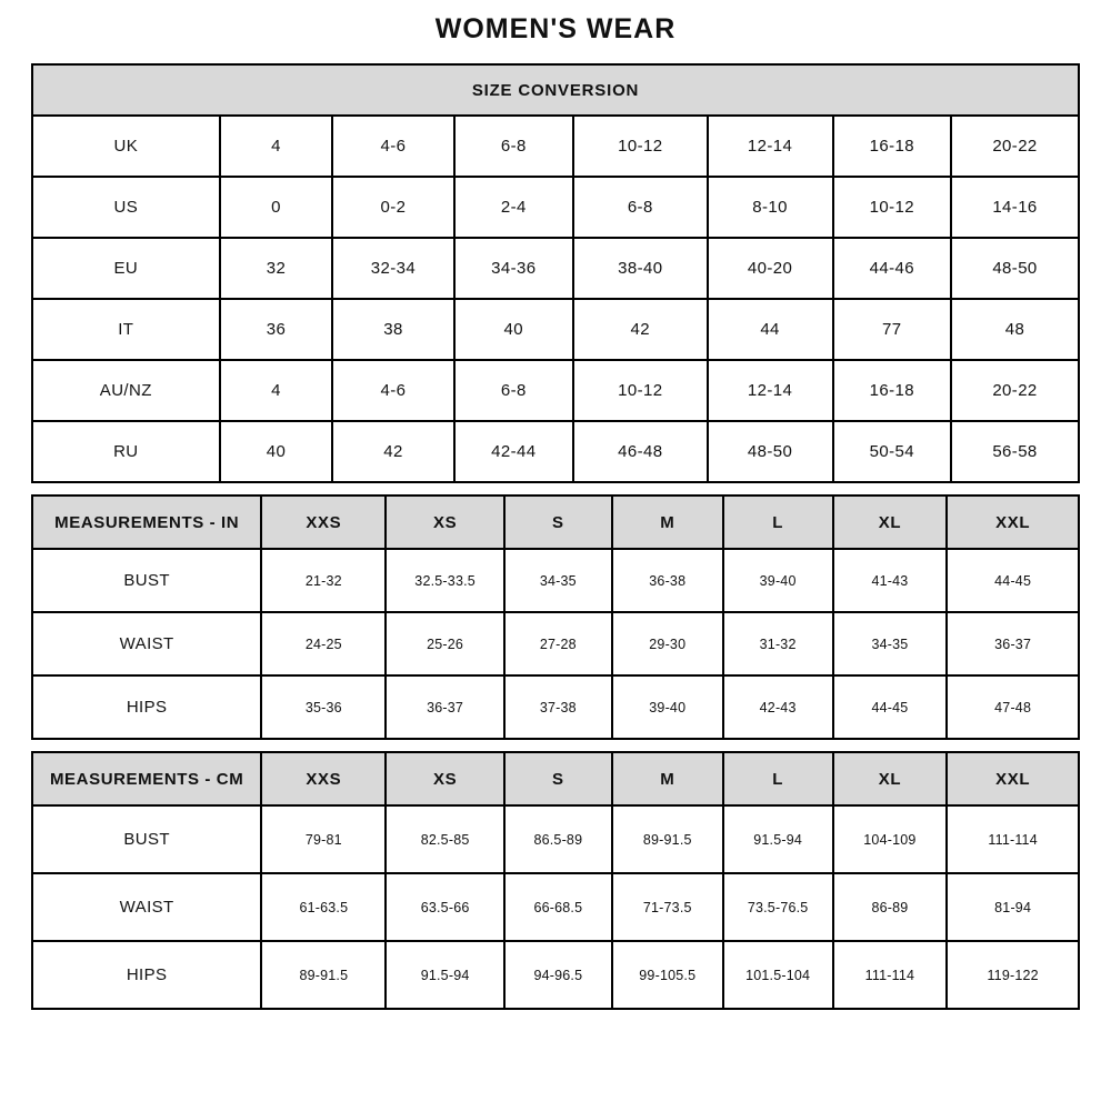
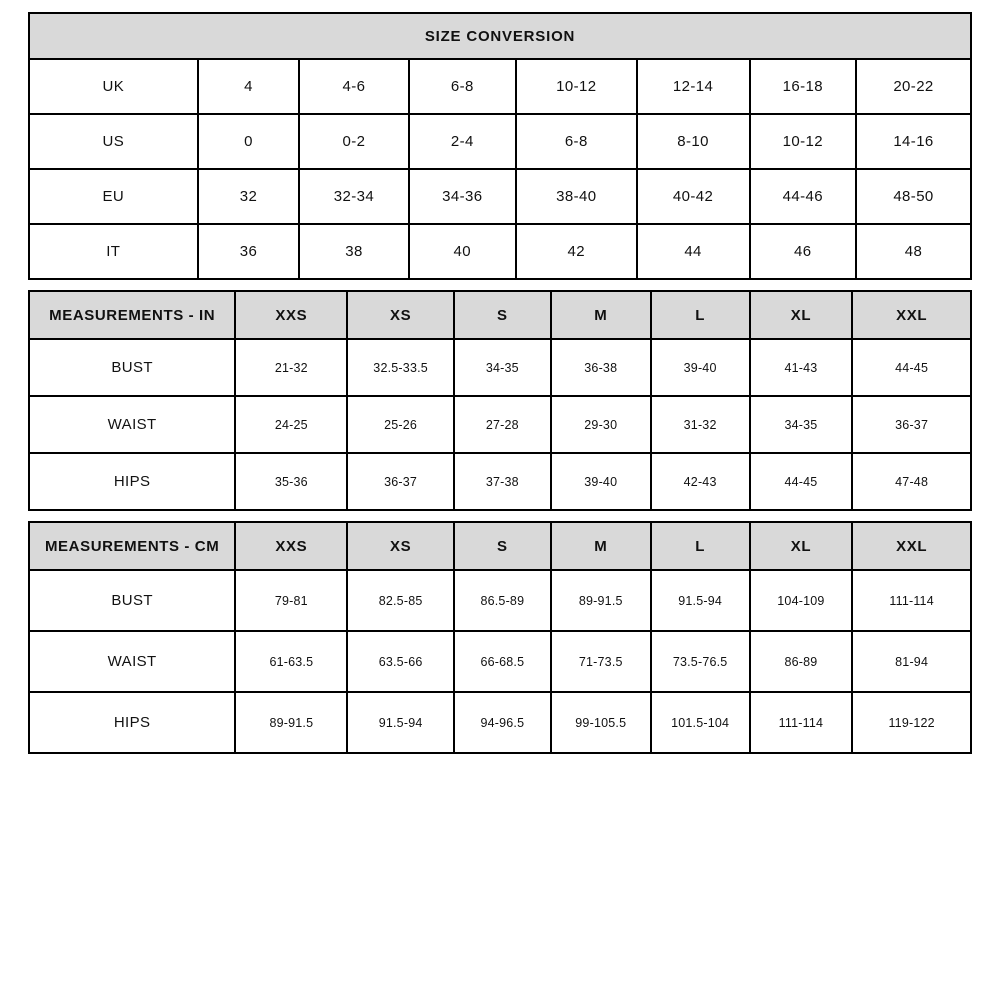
- WOMEN'S WEAR
  SIZE CONVERSION
  UK	4	4-6	6-8	10-12	12-14	16-18	20-22
  US	0	0-2	2-4	6-8	8-10	10-12	14-16
- EU	32	32-34	34-36	38-40	40-20	44-46	48-50
+ EU	32	32-34	34-36	38-40	40-42	44-46	48-50
- IT	36	38	40	42	44	77	48
+ IT	36	38	40	42	44	46	48
- AU/NZ	4	4-6	6-8	10-12	12-14	16-18	20-22
- RU	40	42	42-44	46-48	48-50	50-54	56-58
  MEASUREMENTS - IN	XXS	XS	S	M	L	XL	XXL
  BUST	21-32	32.5-33.5	34-35	36-38	39-40	41-43	44-45
  WAIST	24-25	25-26	27-28	29-30	31-32	34-35	36-37
  HIPS	35-36	36-37	37-38	39-40	42-43	44-45	47-48
  MEASUREMENTS - CM	XXS	XS	S	M	L	XL	XXL
  BUST	79-81	82.5-85	86.5-89	89-91.5	91.5-94	104-109	111-114
  WAIST	61-63.5	63.5-66	66-68.5	71-73.5	73.5-76.5	86-89	81-94
  HIPS	89-91.5	91.5-94	94-96.5	99-105.5	101.5-104	111-114	119-122
